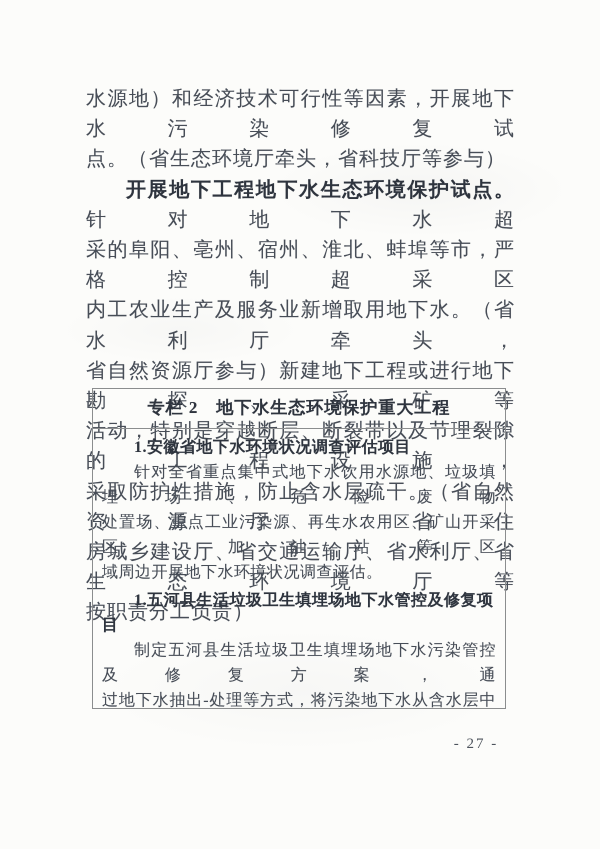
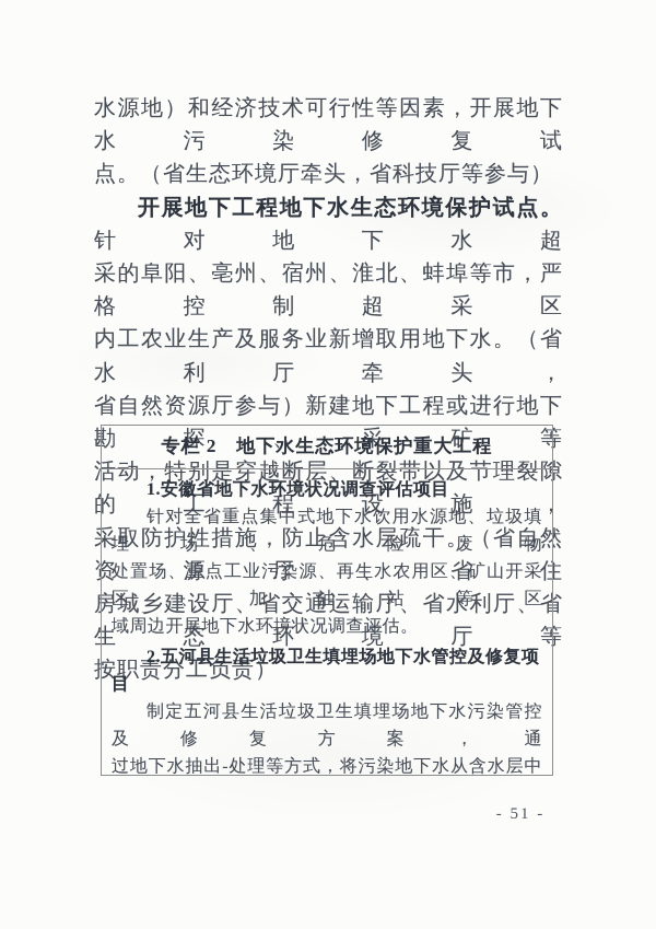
  水源地）和经济技术可行性等因素，开展地下水污染修复试
  点。（省生态环境厅牵头，省科技厅等参与）
  开展地下工程地下水生态环境保护试点。针对地下水超
  采的阜阳、亳州、宿州、淮北、蚌埠等市，严格控制超采区
  内工农业生产及服务业新增取用地下水。（省水利厅牵头，
  省自然资源厅参与）新建地下工程或进行地下勘探、采矿等
  活动，特别是穿越断层、断裂带以及节理裂隙的工程设施，
  采取防护性措施，防止含水层疏干。（省自然资源厅、省住
  房城乡建设厅、省交通运输厅、省水利厅、省生态环境厅等
  按职责分工负责）
  专栏 2 地下水生态环境保护重大工程
  1.安徽省地下水环境状况调查评估项目
  针对全省重点集中式地下水饮用水源地、垃圾填埋场、危险废物
  处置场、重点工业污染源、再生水农用区、矿山开采区、加油站等区
  域周边开展地下水环境状况调查评估。
- 1.五河县生活垃圾卫生填埋场地下水管控及修复项目
+ 2.五河县生活垃圾卫生填埋场地下水管控及修复项目
  制定五河县生活垃圾卫生填埋场地下水污染管控及修复方案，通
  过地下水抽出-处理等方式，将污染地下水从含水层中
- - 27 -
+ - 51 -
